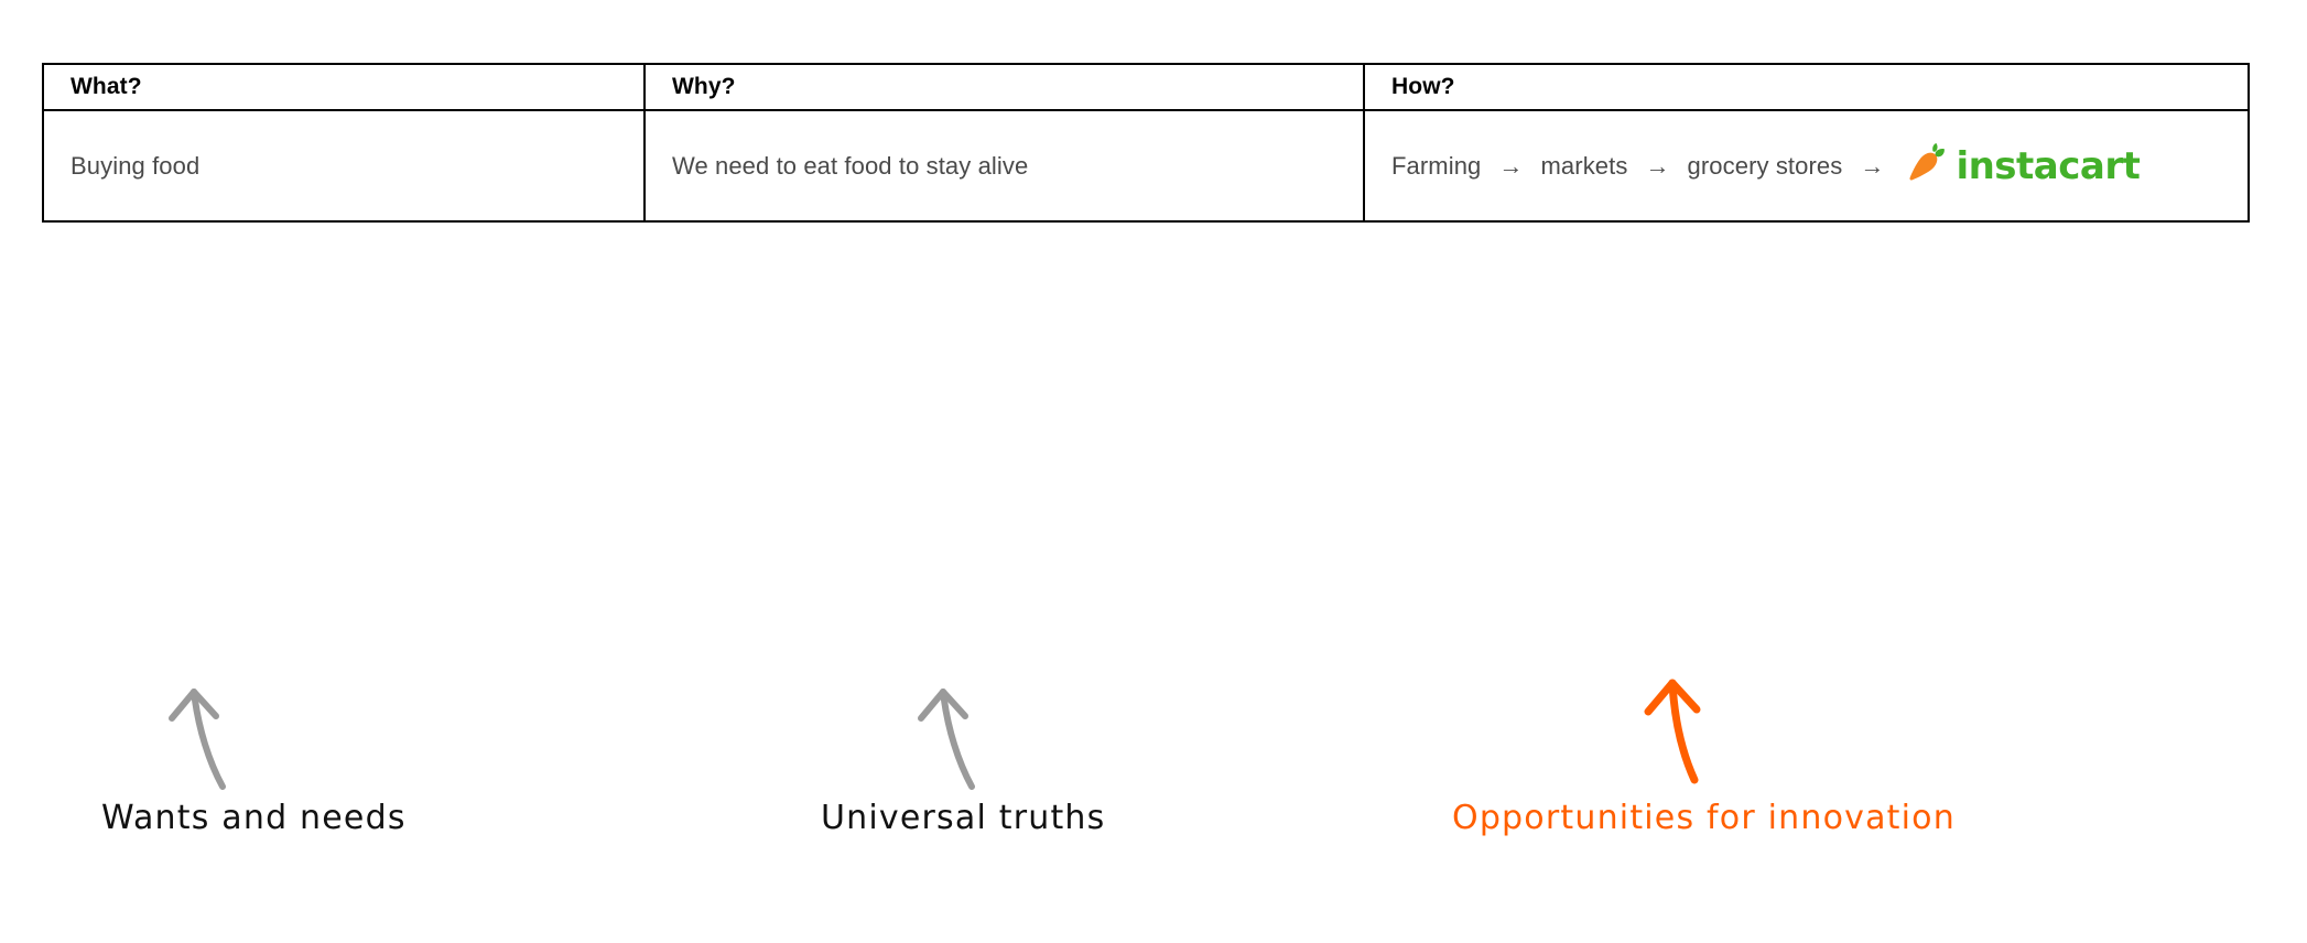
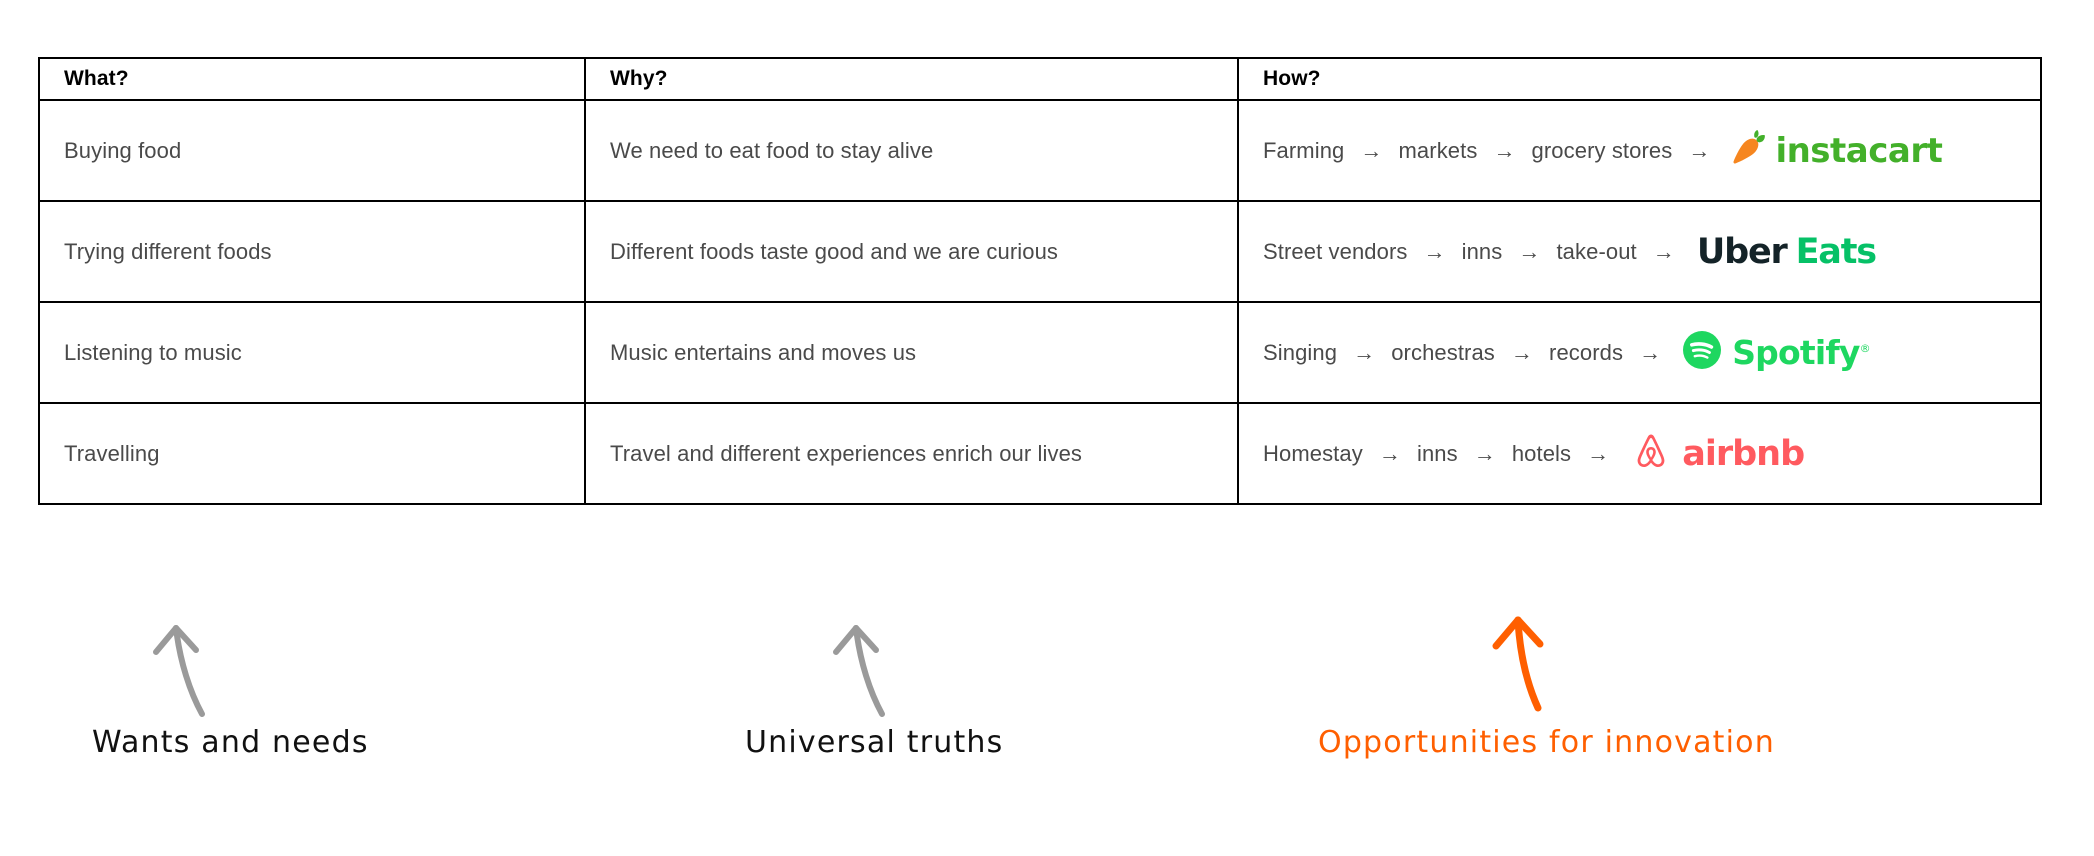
  What?	Why?	How?
  Buying food	We need to eat food to stay alive	Farming → markets → grocery stores → instacart
+ Trying different foods	Different foods taste good and we are curious	Street vendors → inns → take-out → Uber Eats
+ Listening to music	Music entertains and moves us	Singing → orchestras → records → Spotify®
+ Travelling	Travel and different experiences enrich our lives	Homestay → inns → hotels → airbnb
  Wants and needs
  Universal truths
  Opportunities for innovation
